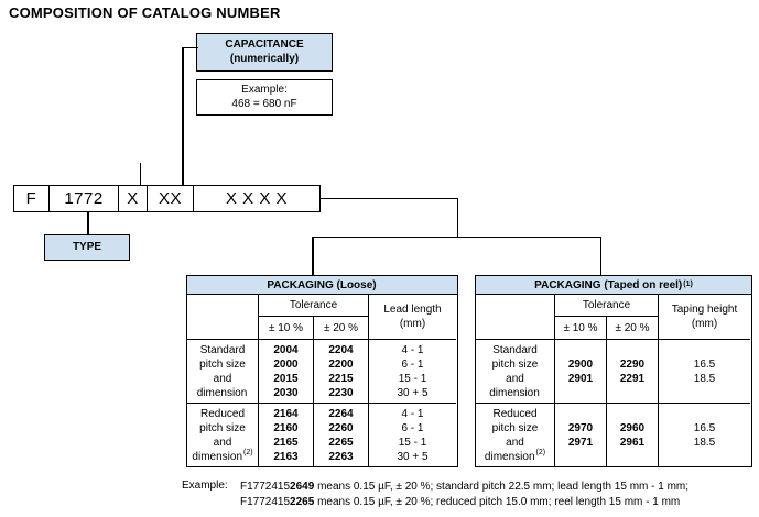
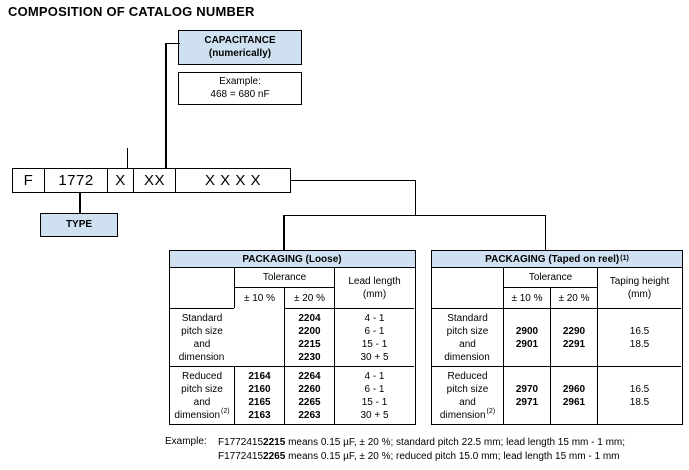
  COMPOSITION OF CATALOG NUMBER
  CAPACITANCE
  (numerically)
  Example:
  468 = 680 nF
  F
  1772
  X
  XX
  X X X X
  TYPE
  PACKAGING (Loose)
  Tolerance
  Lead length
  (mm)
  ± 10 %
  ± 20 %
  Standard
  pitch size
  and
  dimension
- 2004
- 2000
- 2015
- 2030
  2204
  2200
  2215
  2230
  4 - 1
  6 - 1
  15 - 1
  30 + 5
  Reduced
  pitch size
  and
  dimension
  2164
  2160
  2165
  2163
  2264
  2260
  2265
  2263
  4 - 1
  6 - 1
  15 - 1
  30 + 5
  PACKAGING (Taped on reel)
  Tolerance
  Taping height
  (mm)
  ± 10 %
  ± 20 %
  Standard
  pitch size
  and
  dimension
  2900
  2901
  2290
  2291
  16.5
  18.5
  Reduced
  pitch size
  and
  dimension
  2970
  2971
  2960
  2961
  16.5
  18.5
  Example:
- F17724152649 means 0.15 µF, ± 20 %; standard pitch 22.5 mm; lead length 15 mm - 1 mm;
+ F17724152215 means 0.15 µF, ± 20 %; standard pitch 22.5 mm; lead length 15 mm - 1 mm;
- F17724152265 means 0.15 µF, ± 20 %; reduced pitch 15.0 mm; reel length 15 mm - 1 mm
+ F17724152265 means 0.15 µF, ± 20 %; reduced pitch 15.0 mm; lead length 15 mm - 1 mm
